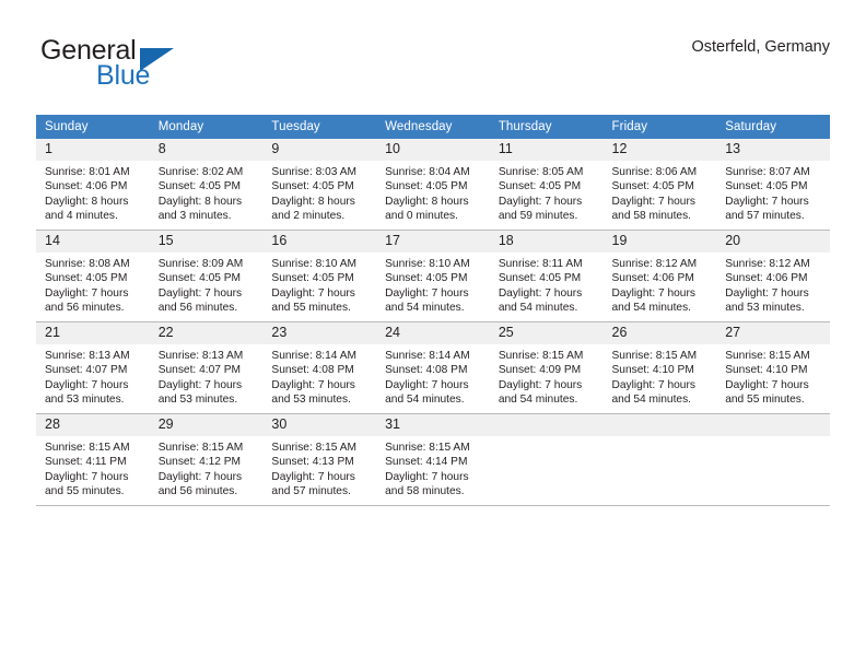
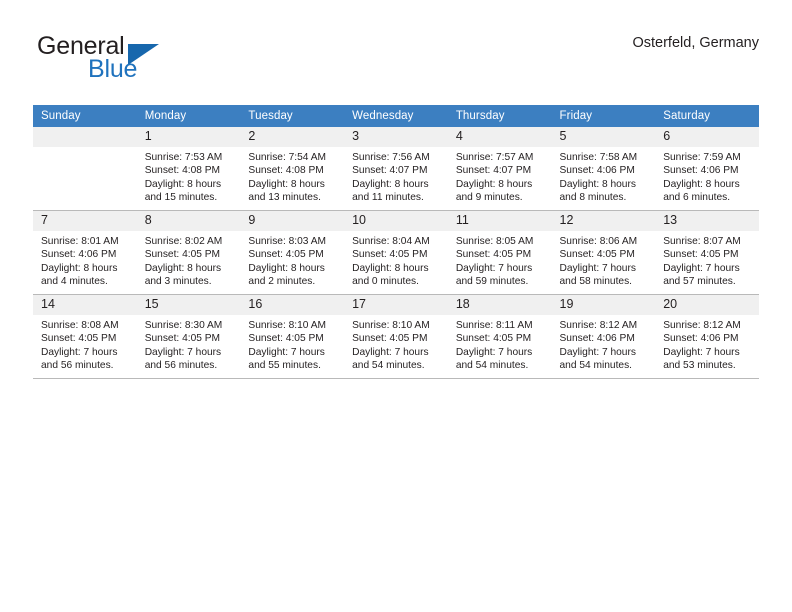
  General
  Blue
  Osterfeld, Germany
  Sunday	Monday	Tuesday	Wednesday	Thursday	Friday	Saturday
+ 	1 Sunrise: 7:53 AM Sunset: 4:08 PM Daylight: 8 hours and 15 minutes.	2 Sunrise: 7:54 AM Sunset: 4:08 PM Daylight: 8 hours and 13 minutes.	3 Sunrise: 7:56 AM Sunset: 4:07 PM Daylight: 8 hours and 11 minutes.	4 Sunrise: 7:57 AM Sunset: 4:07 PM Daylight: 8 hours and 9 minutes.	5 Sunrise: 7:58 AM Sunset: 4:06 PM Daylight: 8 hours and 8 minutes.	6 Sunrise: 7:59 AM Sunset: 4:06 PM Daylight: 8 hours and 6 minutes.
- 1 Sunrise: 8:01 AM Sunset: 4:06 PM Daylight: 8 hours and 4 minutes.	8 Sunrise: 8:02 AM Sunset: 4:05 PM Daylight: 8 hours and 3 minutes.	9 Sunrise: 8:03 AM Sunset: 4:05 PM Daylight: 8 hours and 2 minutes.	10 Sunrise: 8:04 AM Sunset: 4:05 PM Daylight: 8 hours and 0 minutes.	11 Sunrise: 8:05 AM Sunset: 4:05 PM Daylight: 7 hours and 59 minutes.	12 Sunrise: 8:06 AM Sunset: 4:05 PM Daylight: 7 hours and 58 minutes.	13 Sunrise: 8:07 AM Sunset: 4:05 PM Daylight: 7 hours and 57 minutes.
+ 7 Sunrise: 8:01 AM Sunset: 4:06 PM Daylight: 8 hours and 4 minutes.	8 Sunrise: 8:02 AM Sunset: 4:05 PM Daylight: 8 hours and 3 minutes.	9 Sunrise: 8:03 AM Sunset: 4:05 PM Daylight: 8 hours and 2 minutes.	10 Sunrise: 8:04 AM Sunset: 4:05 PM Daylight: 8 hours and 0 minutes.	11 Sunrise: 8:05 AM Sunset: 4:05 PM Daylight: 7 hours and 59 minutes.	12 Sunrise: 8:06 AM Sunset: 4:05 PM Daylight: 7 hours and 58 minutes.	13 Sunrise: 8:07 AM Sunset: 4:05 PM Daylight: 7 hours and 57 minutes.
- 14 Sunrise: 8:08 AM Sunset: 4:05 PM Daylight: 7 hours and 56 minutes.	15 Sunrise: 8:09 AM Sunset: 4:05 PM Daylight: 7 hours and 56 minutes.	16 Sunrise: 8:10 AM Sunset: 4:05 PM Daylight: 7 hours and 55 minutes.	17 Sunrise: 8:10 AM Sunset: 4:05 PM Daylight: 7 hours and 54 minutes.	18 Sunrise: 8:11 AM Sunset: 4:05 PM Daylight: 7 hours and 54 minutes.	19 Sunrise: 8:12 AM Sunset: 4:06 PM Daylight: 7 hours and 54 minutes.	20 Sunrise: 8:12 AM Sunset: 4:06 PM Daylight: 7 hours and 53 minutes.
+ 14 Sunrise: 8:08 AM Sunset: 4:05 PM Daylight: 7 hours and 56 minutes.	15 Sunrise: 8:30 AM Sunset: 4:05 PM Daylight: 7 hours and 56 minutes.	16 Sunrise: 8:10 AM Sunset: 4:05 PM Daylight: 7 hours and 55 minutes.	17 Sunrise: 8:10 AM Sunset: 4:05 PM Daylight: 7 hours and 54 minutes.	18 Sunrise: 8:11 AM Sunset: 4:05 PM Daylight: 7 hours and 54 minutes.	19 Sunrise: 8:12 AM Sunset: 4:06 PM Daylight: 7 hours and 54 minutes.	20 Sunrise: 8:12 AM Sunset: 4:06 PM Daylight: 7 hours and 53 minutes.
- 21 Sunrise: 8:13 AM Sunset: 4:07 PM Daylight: 7 hours and 53 minutes.	22 Sunrise: 8:13 AM Sunset: 4:07 PM Daylight: 7 hours and 53 minutes.	23 Sunrise: 8:14 AM Sunset: 4:08 PM Daylight: 7 hours and 53 minutes.	24 Sunrise: 8:14 AM Sunset: 4:08 PM Daylight: 7 hours and 54 minutes.	25 Sunrise: 8:15 AM Sunset: 4:09 PM Daylight: 7 hours and 54 minutes.	26 Sunrise: 8:15 AM Sunset: 4:10 PM Daylight: 7 hours and 54 minutes.	27 Sunrise: 8:15 AM Sunset: 4:10 PM Daylight: 7 hours and 55 minutes.
- 28 Sunrise: 8:15 AM Sunset: 4:11 PM Daylight: 7 hours and 55 minutes.	29 Sunrise: 8:15 AM Sunset: 4:12 PM Daylight: 7 hours and 56 minutes.	30 Sunrise: 8:15 AM Sunset: 4:13 PM Daylight: 7 hours and 57 minutes.	31 Sunrise: 8:15 AM Sunset: 4:14 PM Daylight: 7 hours and 58 minutes.
